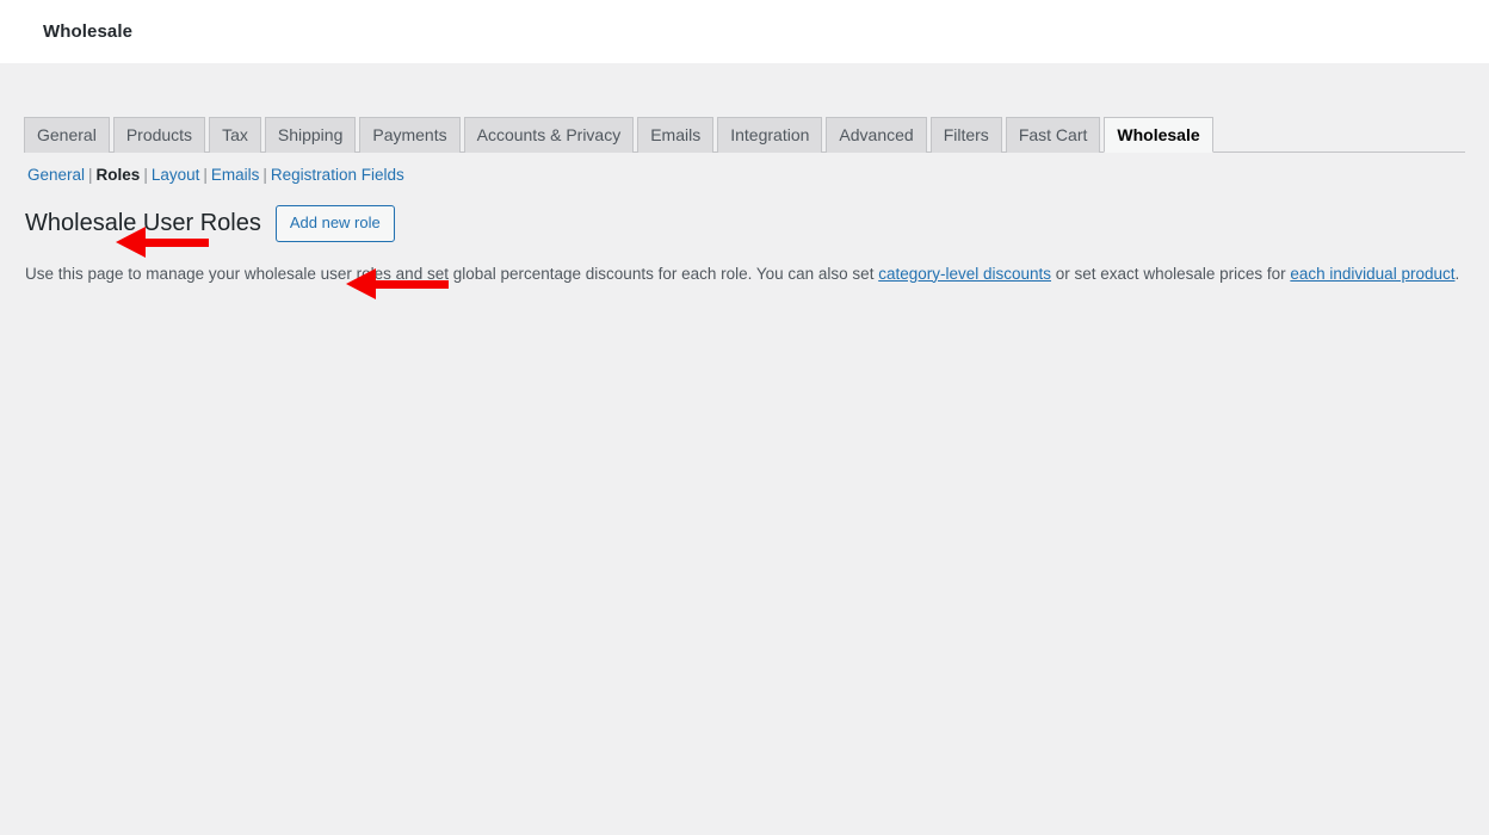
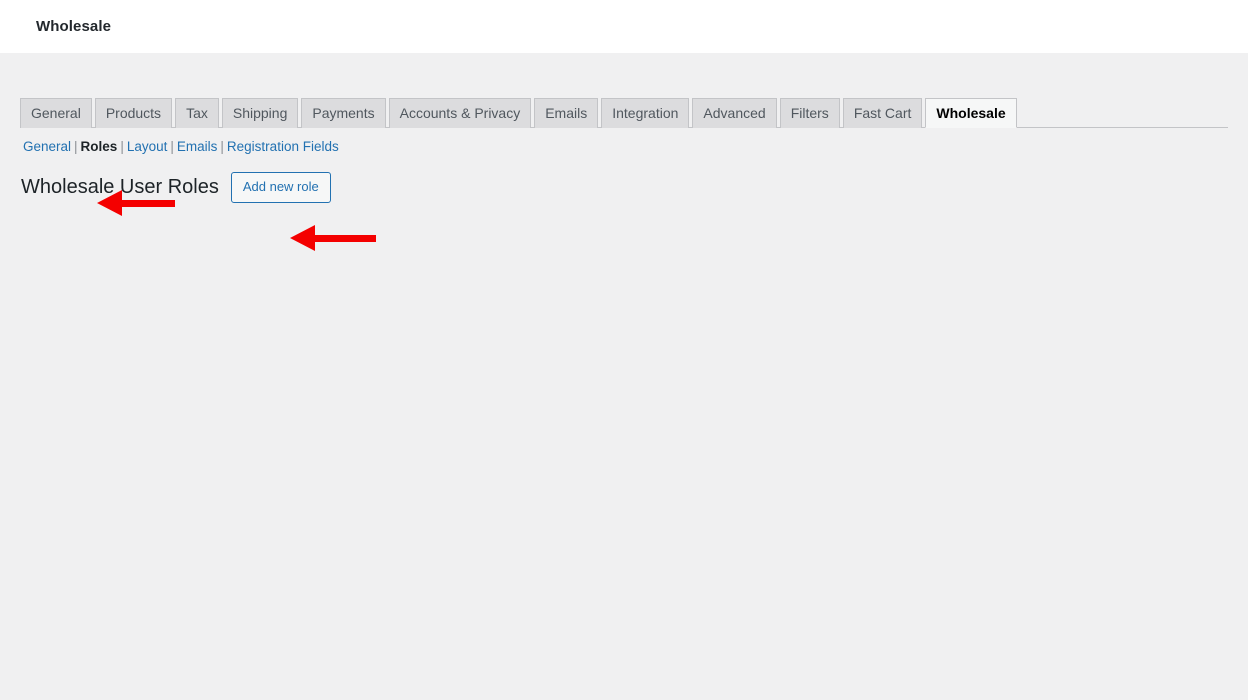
  Wholesale
  General
  Products
  Tax
  Shipping
  Payments
  Accounts & Privacy
  Emails
  Integration
  Advanced
  Filters
  Fast Cart
  Wholesale
  General | Roles | Layout | Emails | Registration Fields
  Wholesale User Roles
  Add new role
- Use this page to manage your wholesale user roles and set global percentage discounts for each role. You can also set category-level discounts or set exact wholesale prices for each individual product.
